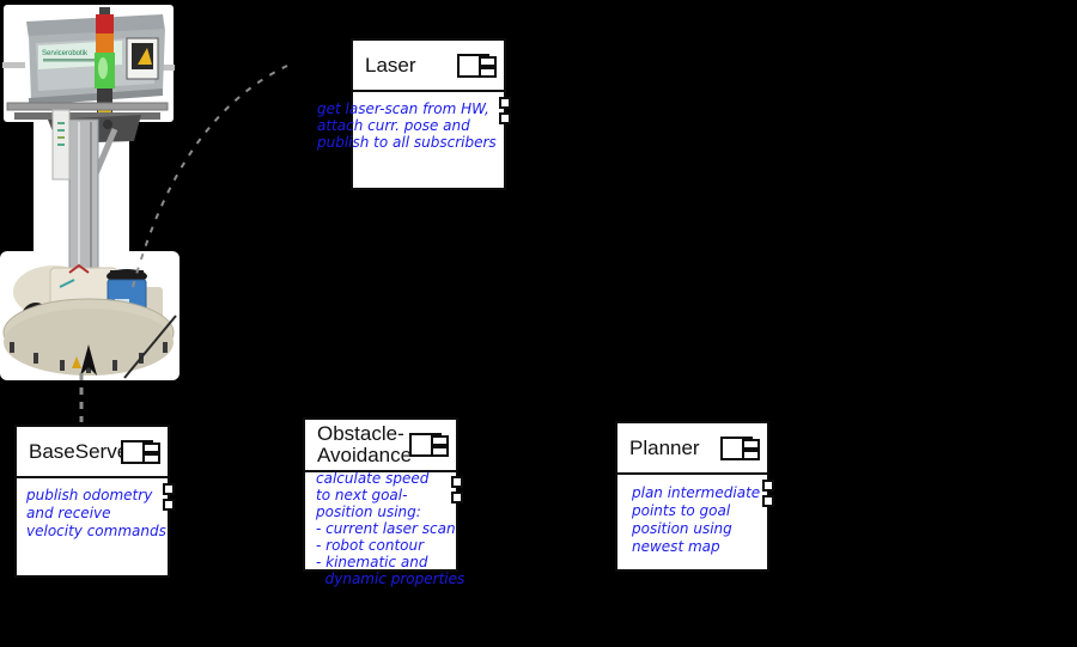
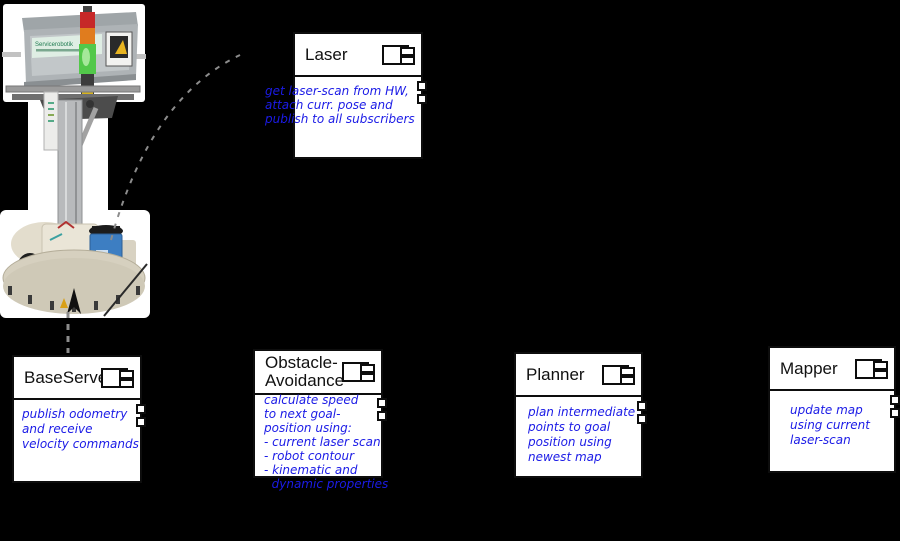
  Laser
  get laser-scan from HW,
  attach curr. pose and
  publish to all subscribers
  BaseServ
  publish odometry
  and receive
  velocity commands
  Obstacle-
  Avoidance
  calculate speed
  to next goal-
  position using:
  - current laser scan
  - robot contour
  - kinematic and
  dynamic properties
  Planner
  plan intermediate
  points to goal
  position using
  newest map
+ Mapper
+ update map
+ using current
+ laser-scan
